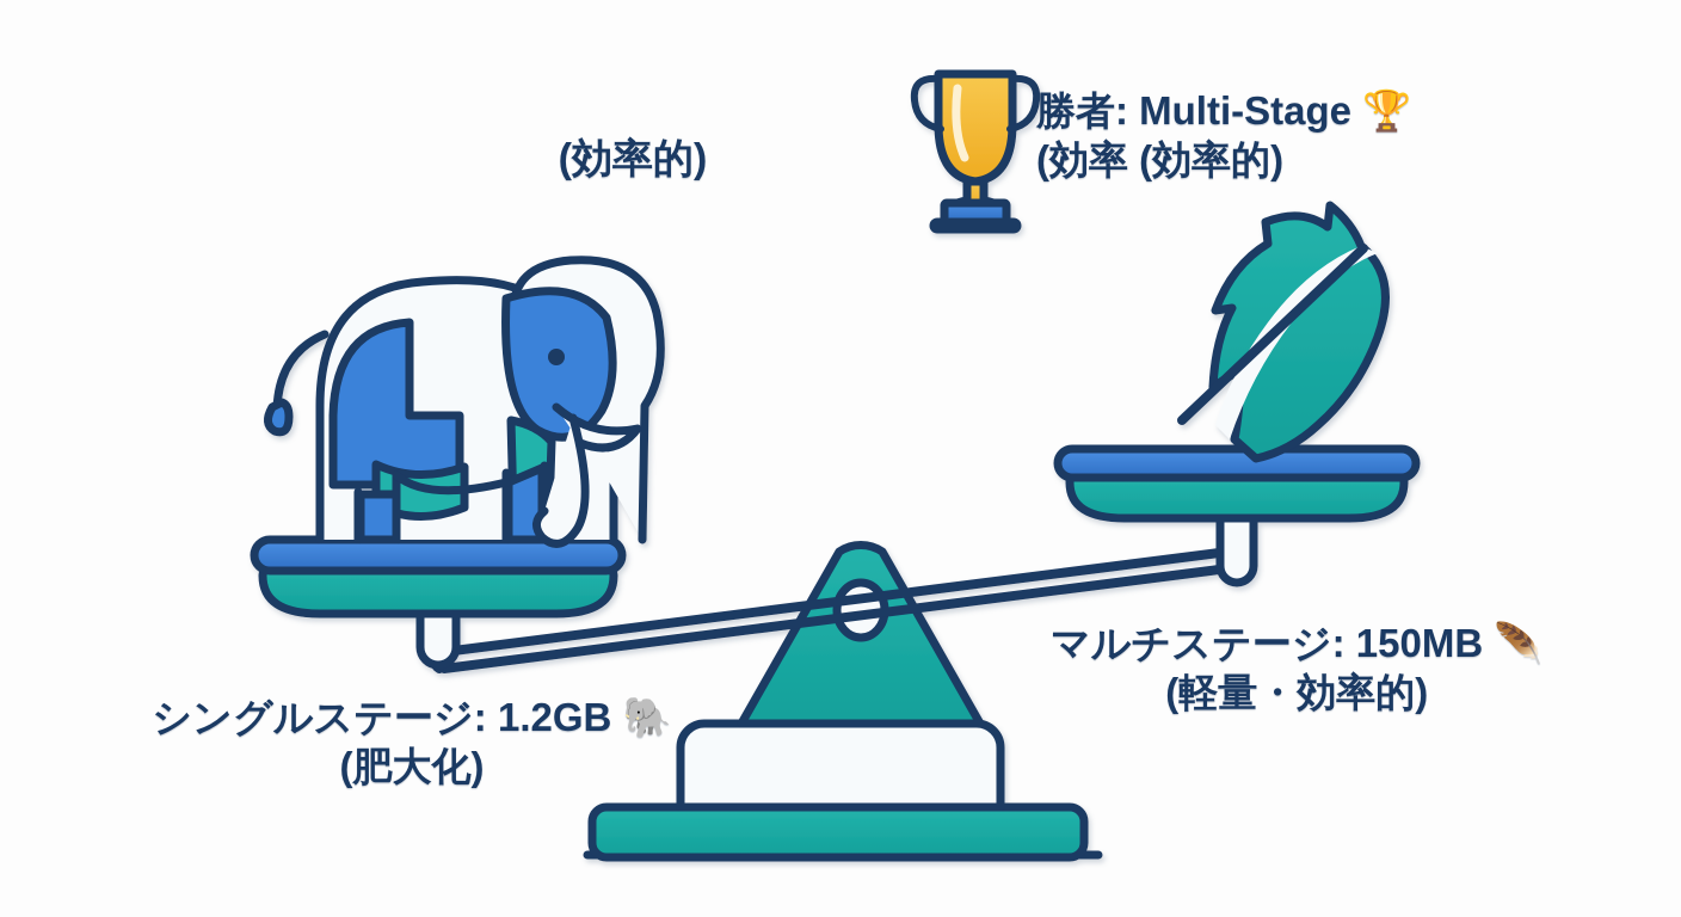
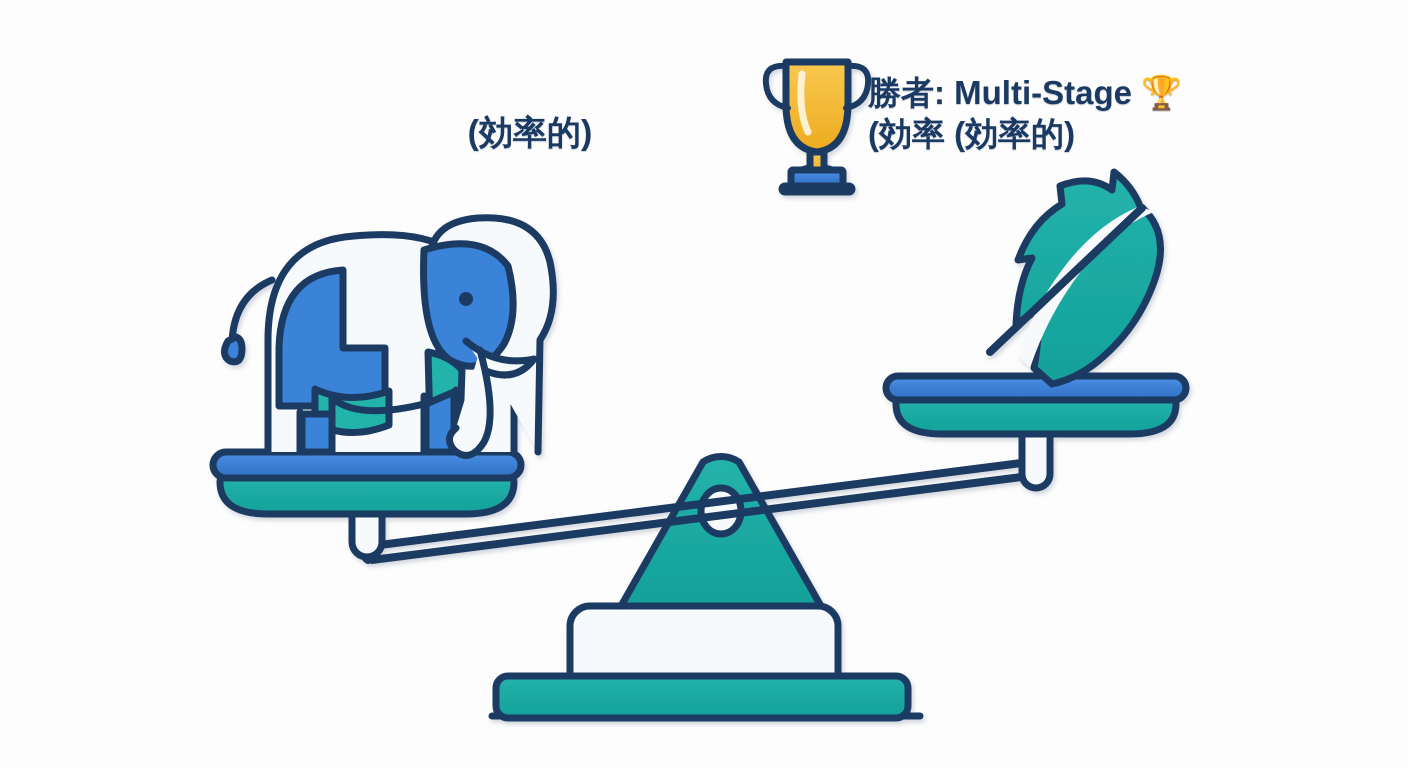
  (効率的)
  勝者: Multi-Stage 🏆
  (効率 (効率的)
- シングルステージ: 1.2GB 🐘
- (肥大化)
- マルチステージ: 150MB 🪶
- (軽量・効率的)
